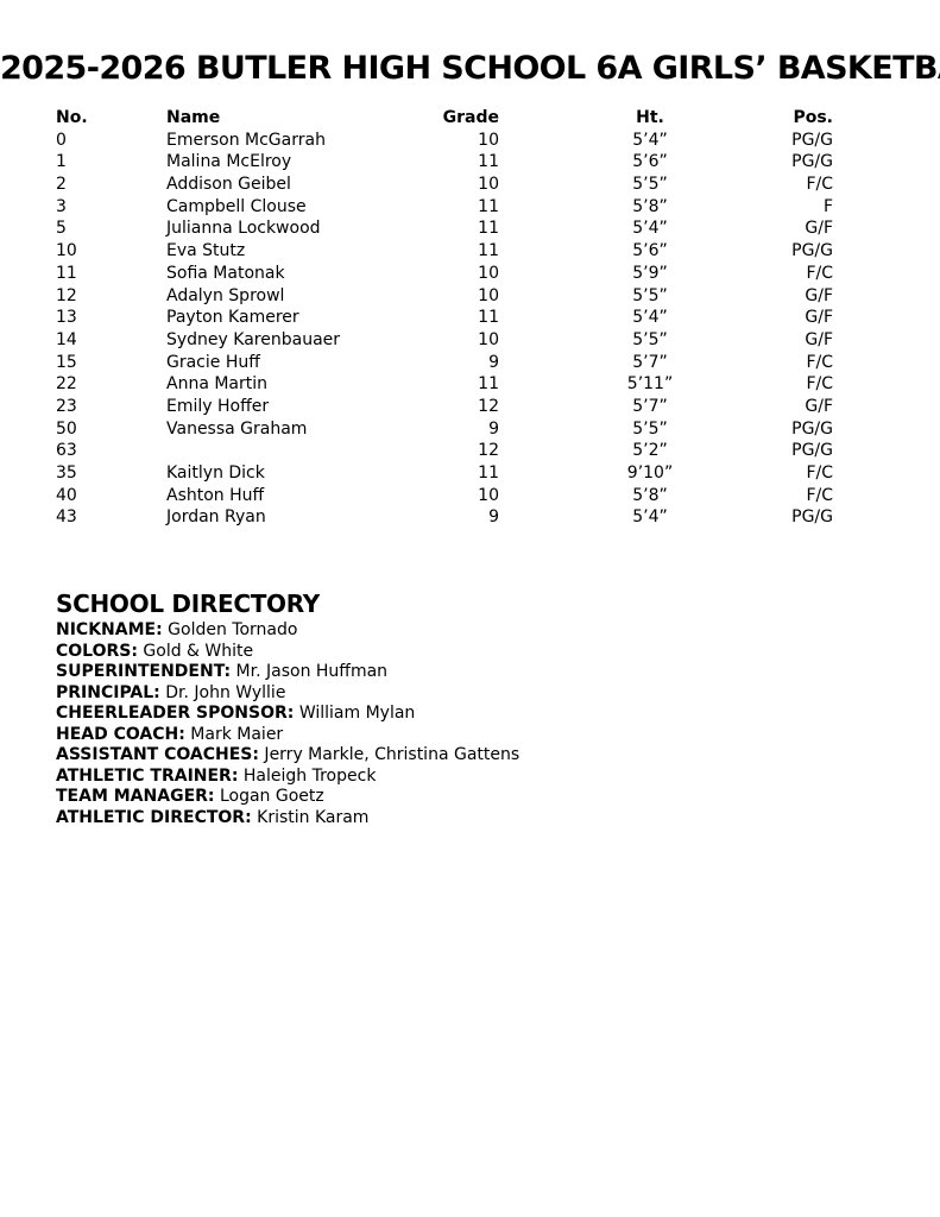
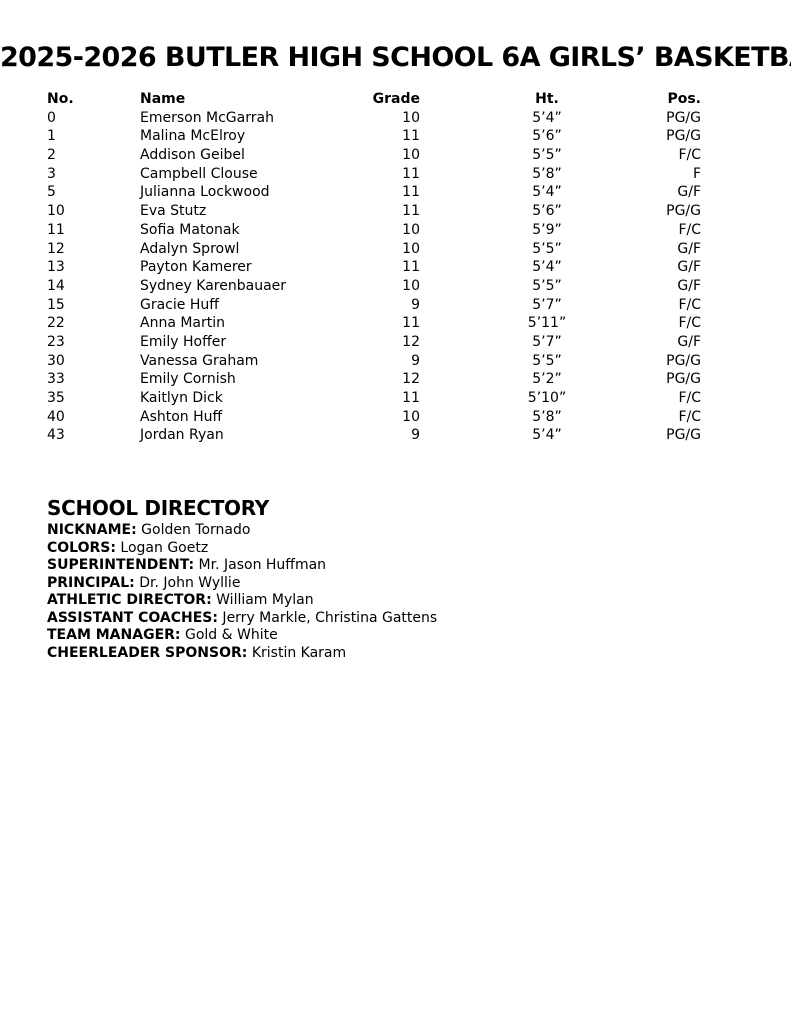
  2025-2026 BUTLER HIGH SCHOOL 6A GIRLS’ BASKETB
  No.
  Name
  Grade
  Ht.
  Pos.
  0
  Emerson McGarrah
  10
  5’4”
  PG/G
  1
  Malina McElroy
  11
  5’6”
  PG/G
  2
  Addison Geibel
  10
  5’5”
  F/C
  3
  Campbell Clouse
  11
  5’8”
  F
  5
  Julianna Lockwood
  11
  5’4”
  G/F
  10
  Eva Stutz
  11
  5’6”
  PG/G
  11
  Sofia Matonak
  10
  5’9”
  F/C
  12
  Adalyn Sprowl
  10
  5’5”
  G/F
  13
  Payton Kamerer
  11
  5’4”
  G/F
  14
  Sydney Karenbauaer
  10
  5’5”
  G/F
  15
  Gracie Huff
  9
  5’7”
  F/C
  22
  Anna Martin
  11
  5’11”
  F/C
  23
  Emily Hoffer
  12
  5’7”
  G/F
- 50
+ 30
  Vanessa Graham
  9
  5’5”
  PG/G
- 63
+ 33
+ Emily Cornish
  12
  5’2”
  PG/G
  35
  Kaitlyn Dick
  11
- 9’10”
+ 5’10”
  F/C
  40
  Ashton Huff
  10
  5’8”
  F/C
  43
  Jordan Ryan
  9
  5’4”
  PG/G
  SCHOOL DIRECTORY
  NICKNAME: Golden Tornado
- COLORS: Gold & White
+ COLORS: Logan Goetz
  SUPERINTENDENT: Mr. Jason Huffman
  PRINCIPAL: Dr. John Wyllie
- CHEERLEADER SPONSOR: William Mylan
+ ATHLETIC DIRECTOR: William Mylan
- HEAD COACH: Mark Maier
  ASSISTANT COACHES: Jerry Markle, Christina Gattens
- ATHLETIC TRAINER: Haleigh Tropeck
- TEAM MANAGER: Logan Goetz
+ TEAM MANAGER: Gold & White
- ATHLETIC DIRECTOR: Kristin Karam
+ CHEERLEADER SPONSOR: Kristin Karam
